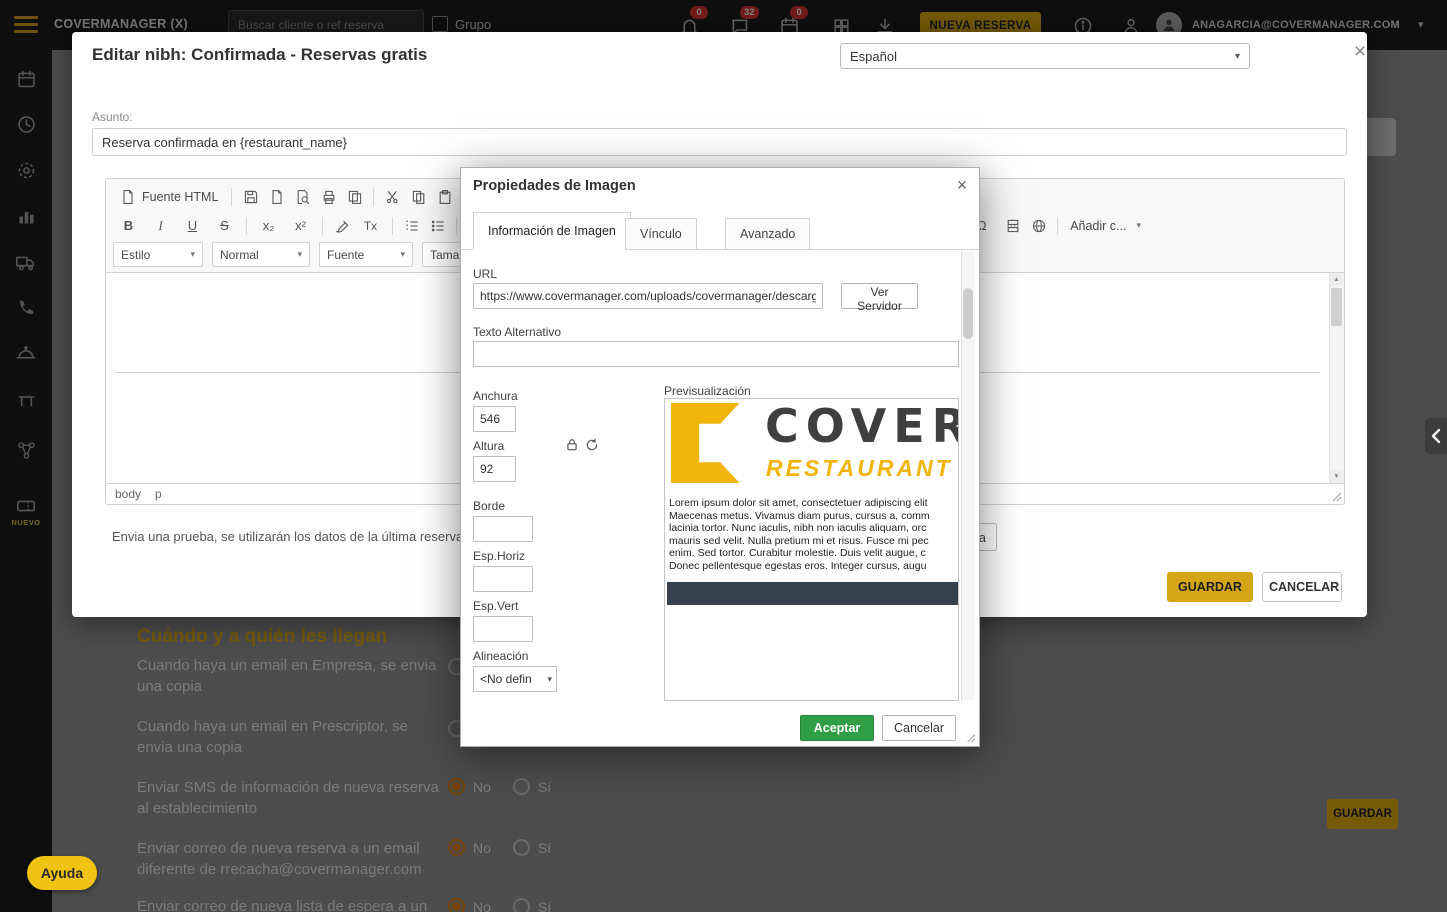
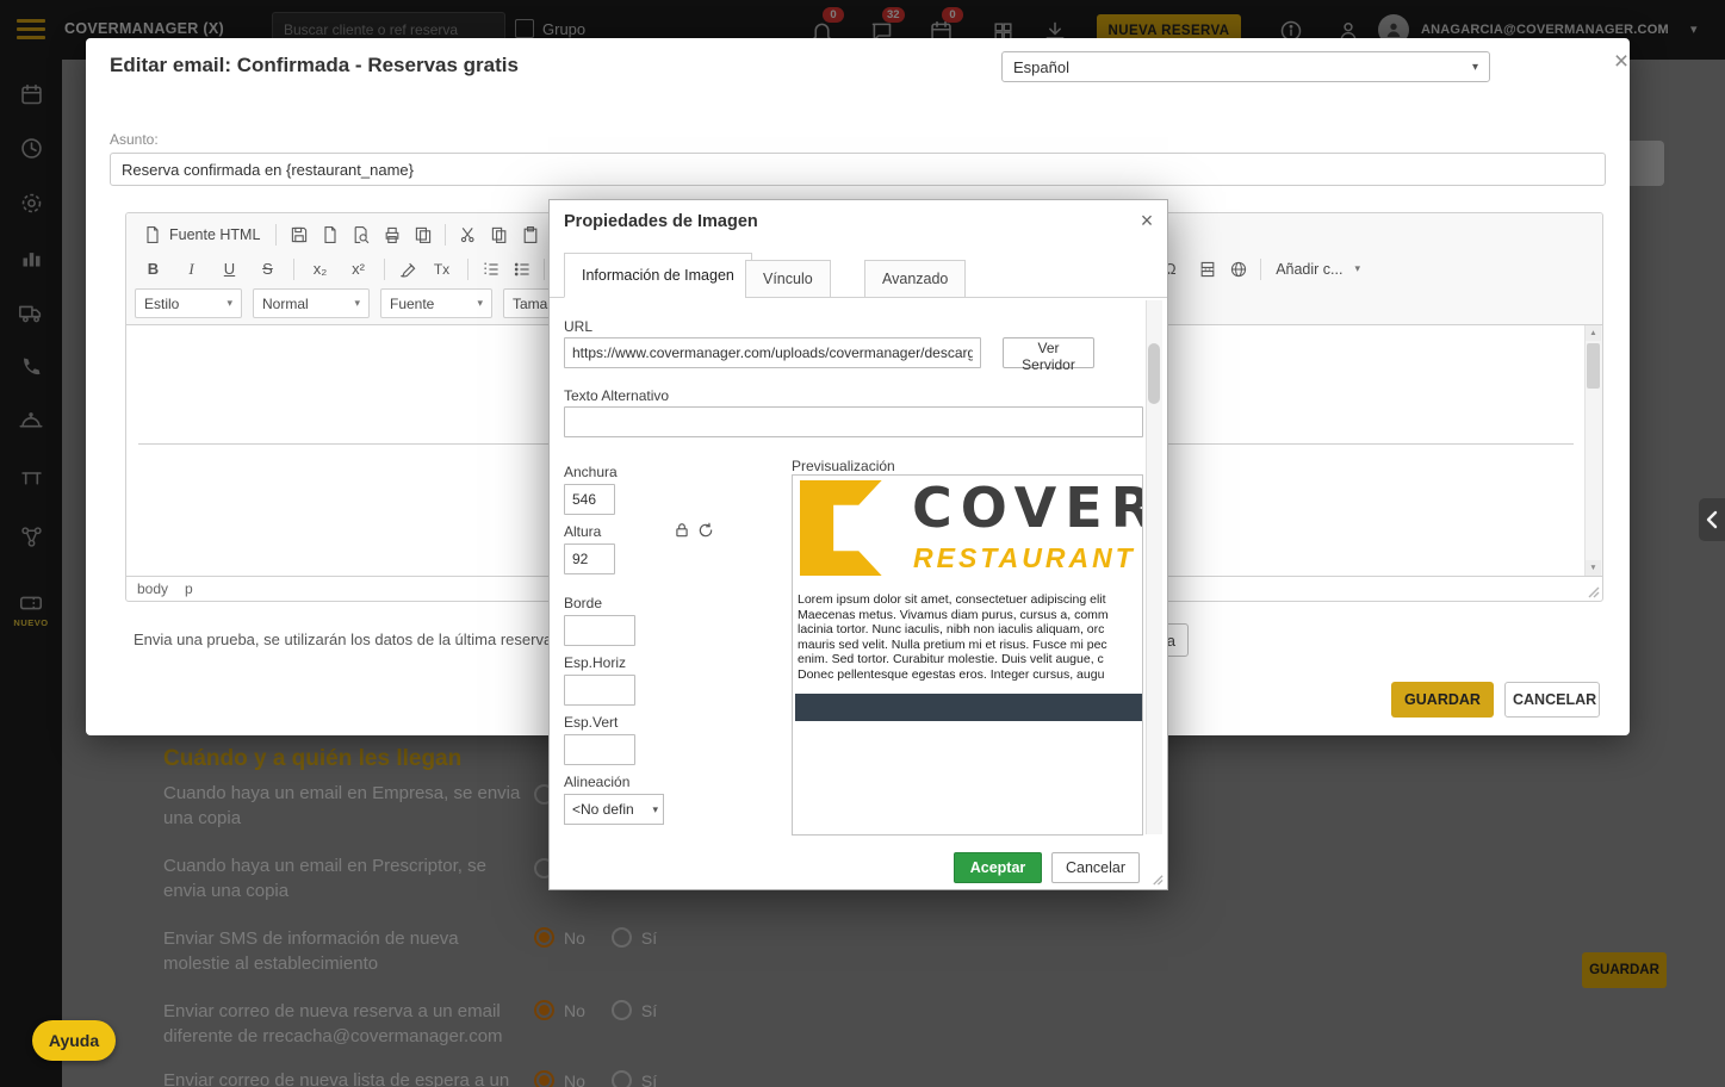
  COVERMANAGER (X)
  Buscar cliente o ref reserva
  Grupo
  0
  32
  0
  NUEVA RESERVA
  ANAGARCIA@COVERMANAGER.COM
  ▾
  NUEVO
  Cuándo y a quién les llegan
  Cuando haya un email en Empresa, se envia una copia
  Cuando haya un email en Prescriptor, se envia una copia
- Enviar SMS de información de nueva reserva al establecimiento
+ Enviar SMS de información de nueva molestie al establecimiento
  No
  Sí
  Enviar correo de nueva reserva a un email diferente de rrecacha@covermanager.com
  No
  Sí
  Enviar correo de nueva lista de espera a un
  No
  Sí
  GUARDAR
  Ayuda
- Editar nibh: Confirmada - Reservas gratis
+ Editar email: Confirmada - Reservas gratis
  Español
  ▾
  ×
  Asunto:
  Reserva confirmada en {restaurant_name}
  Fuente HTML
  B
  I
  U
  S
  x₂
  x²
  Tx
  Ω
  Añadir c...
  ▾
  Estilo
  ▾
  Normal
  ▾
  Fuente
  ▾
  body
  p
  Envia una prueba, se utilizarán los datos de la última reserv
  GUARDAR
  CANCELAR
  Propiedades de Imagen
  ×
  Información de Imagen
  Vínculo
  Avanzado
  URL
  https://www.covermanager.com/uploads/covermanager/descarg
  Ver Servidor
  Texto Alternativo
  Anchura
  546
  Altura
  92
  Borde
  Esp.Horiz
  Esp.Vert
  Alineación
  <No defin
  ▾
  Previsualización
  COVER
  RESTAURANT
  Lorem ipsum dolor sit amet, consectetuer adipiscing elit
  Maecenas metus. Vivamus diam purus, cursus a, comm
  lacinia tortor. Nunc iaculis, nibh non iaculis aliquam, orc
  mauris sed velit. Nulla pretium mi et risus. Fusce mi pec
  enim. Sed tortor. Curabitur molestie. Duis velit augue, c
  Donec pellentesque egestas eros. Integer cursus, augu
  Aceptar
  Cancelar
